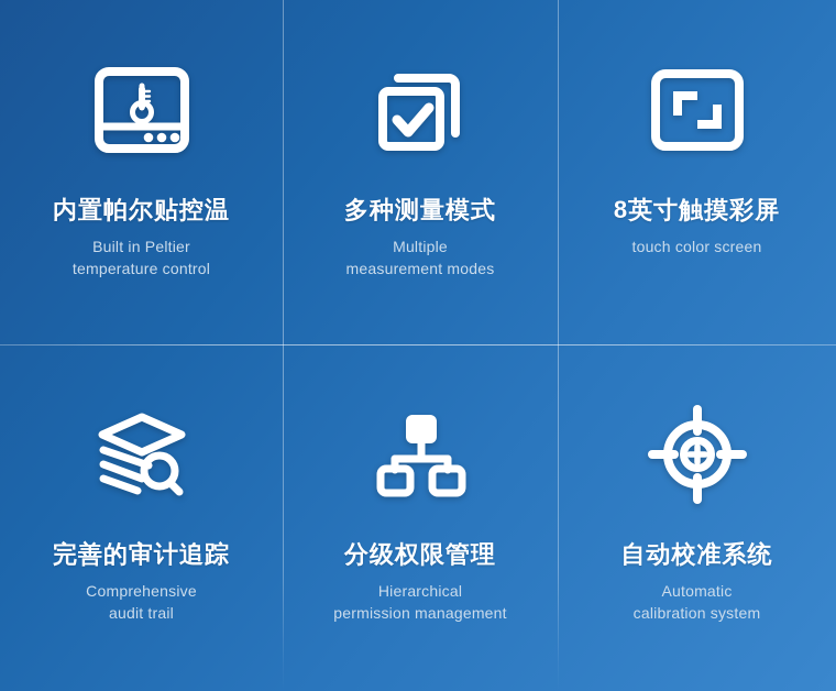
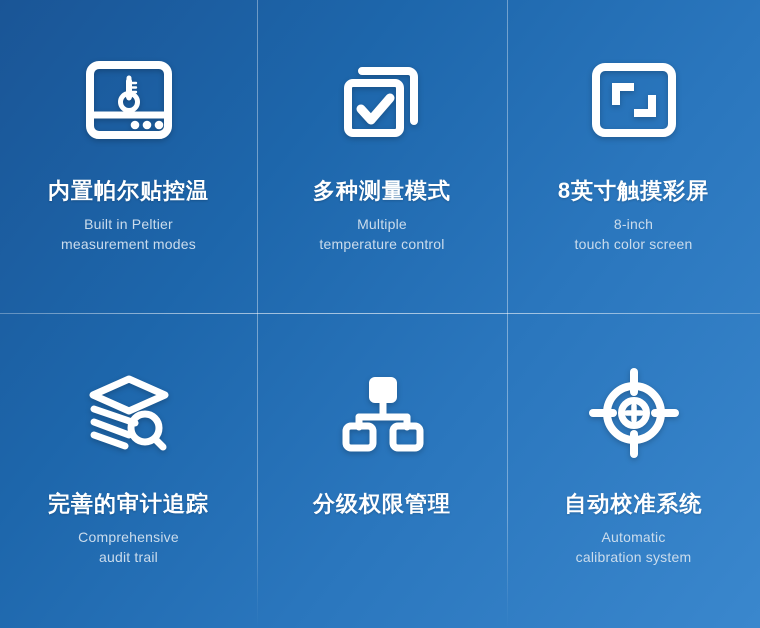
  内置帕尔贴控温
  Built in Peltier
- temperature control
+ measurement modes
  多种测量模式
  Multiple
- measurement modes
+ temperature control
  8英寸触摸彩屏
+ 8-inch
  touch color screen
  完善的审计追踪
  Comprehensive
  audit trail
  分级权限管理
- Hierarchical
- permission management
  自动校准系统
  Automatic
  calibration system
